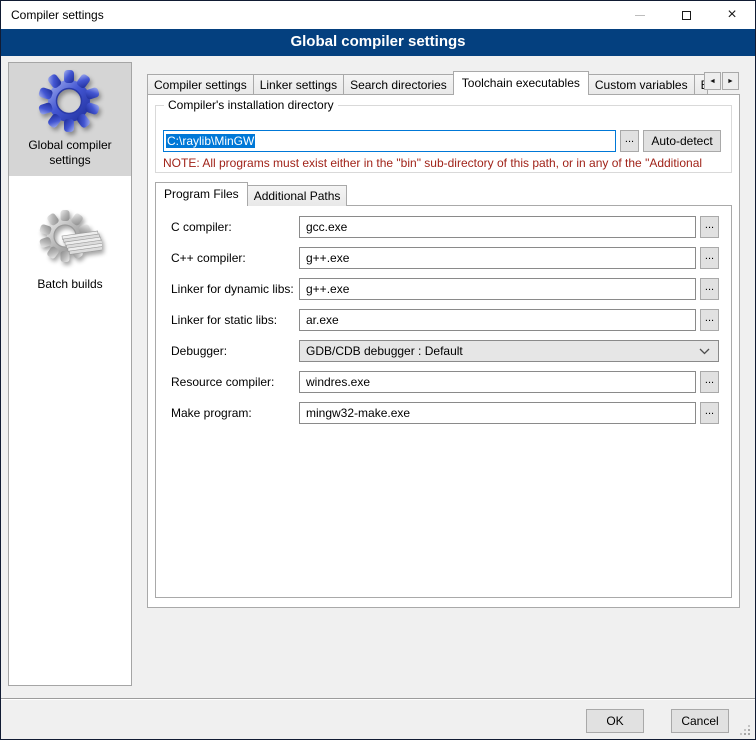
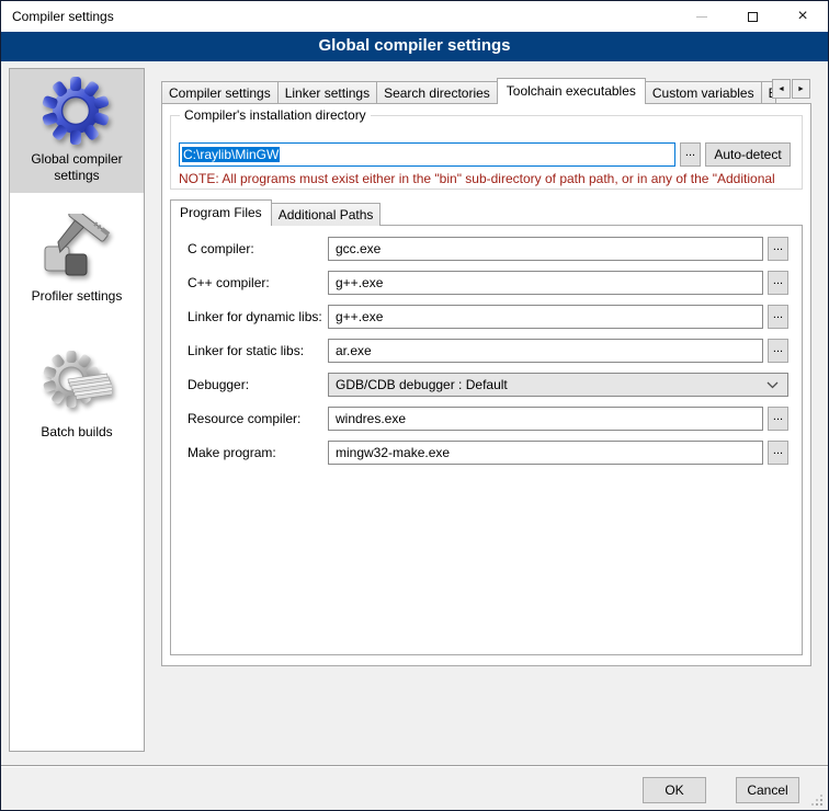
  Compiler settings
  ×
  Global compiler settings
  Global compiler settings
+ Profiler settings
  Batch builds
  Compiler settings
  Linker settings
  Search directories
  Toolchain executables
  Custom variables
  Compiler's installation directory
  C:\raylib\MinGW
  ...
  Auto-detect
- NOTE: All programs must exist either in the "bin" sub-directory of this path, or in any of the "Additional
+ NOTE: All programs must exist either in the "bin" sub-directory of path path, or in any of the "Additional
  Program Files
  Additional Paths
  C compiler:
  gcc.exe
  ...
  C++ compiler:
  g++.exe
  ...
  Linker for dynamic libs:
  g++.exe
  ...
  Linker for static libs:
  ar.exe
  ...
  Debugger:
  GDB/CDB debugger : Default
  Resource compiler:
  windres.exe
  ...
  Make program:
  mingw32-make.exe
  ...
  OK
  Cancel
